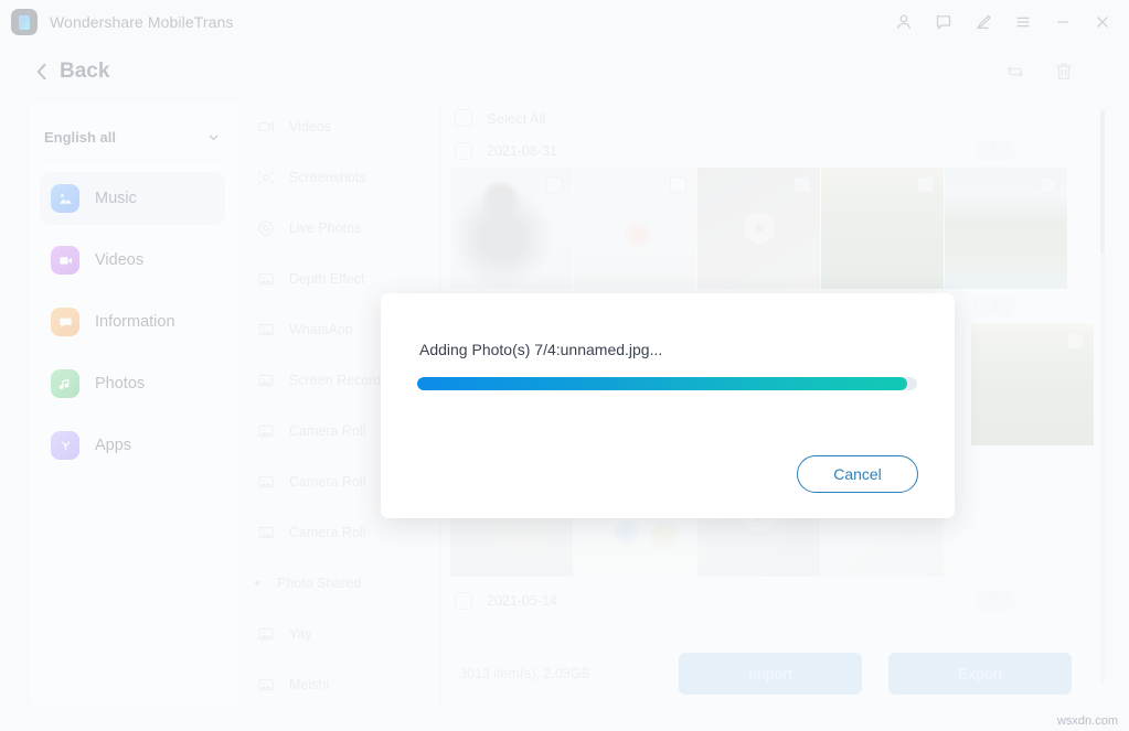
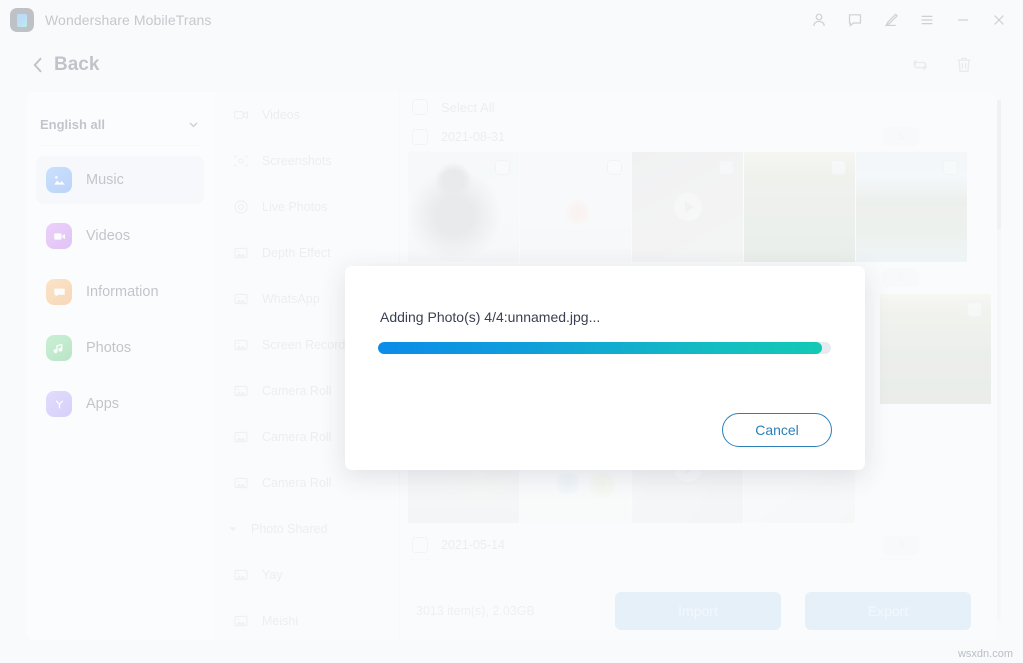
  Wondershare MobileTrans
  Back
  English all
  Music
  Videos
  Information
  Photos
  Apps
  Screen Record
- Adding Photo(s) 7/4:unnamed.jpg...
+ Adding Photo(s) 4/4:unnamed.jpg...
  Cancel
  wsxdn.com
